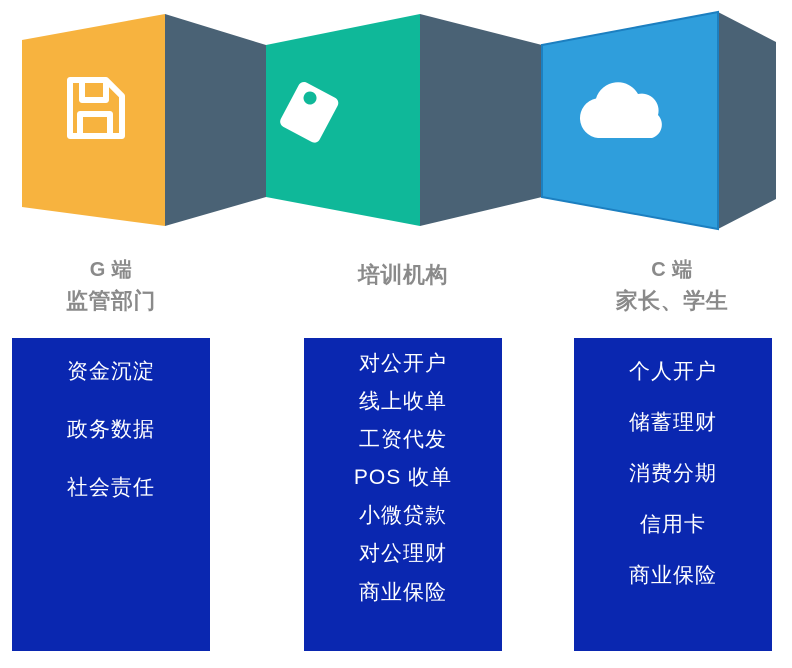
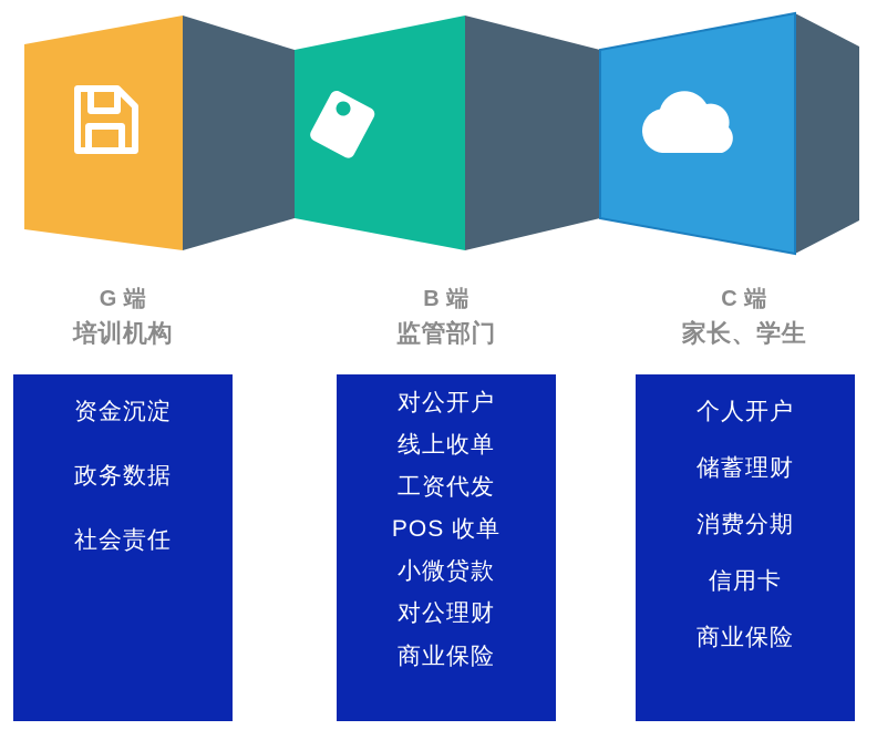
  G 端
- 监管部门
+ 培训机构
+ B 端
- 培训机构
+ 监管部门
  C 端
  家长、学生
  资金沉淀
  政务数据
  社会责任
  对公开户
  线上收单
  工资代发
  POS 收单
  小微贷款
  对公理财
  商业保险
  个人开户
  储蓄理财
  消费分期
  信用卡
  商业保险
